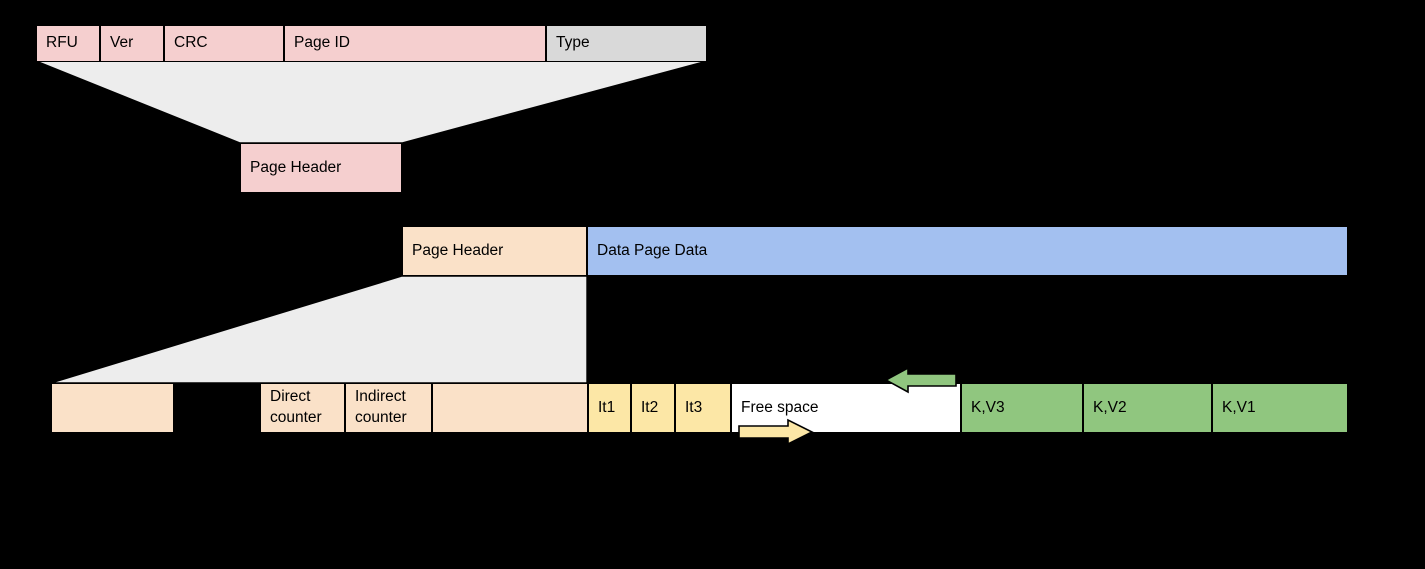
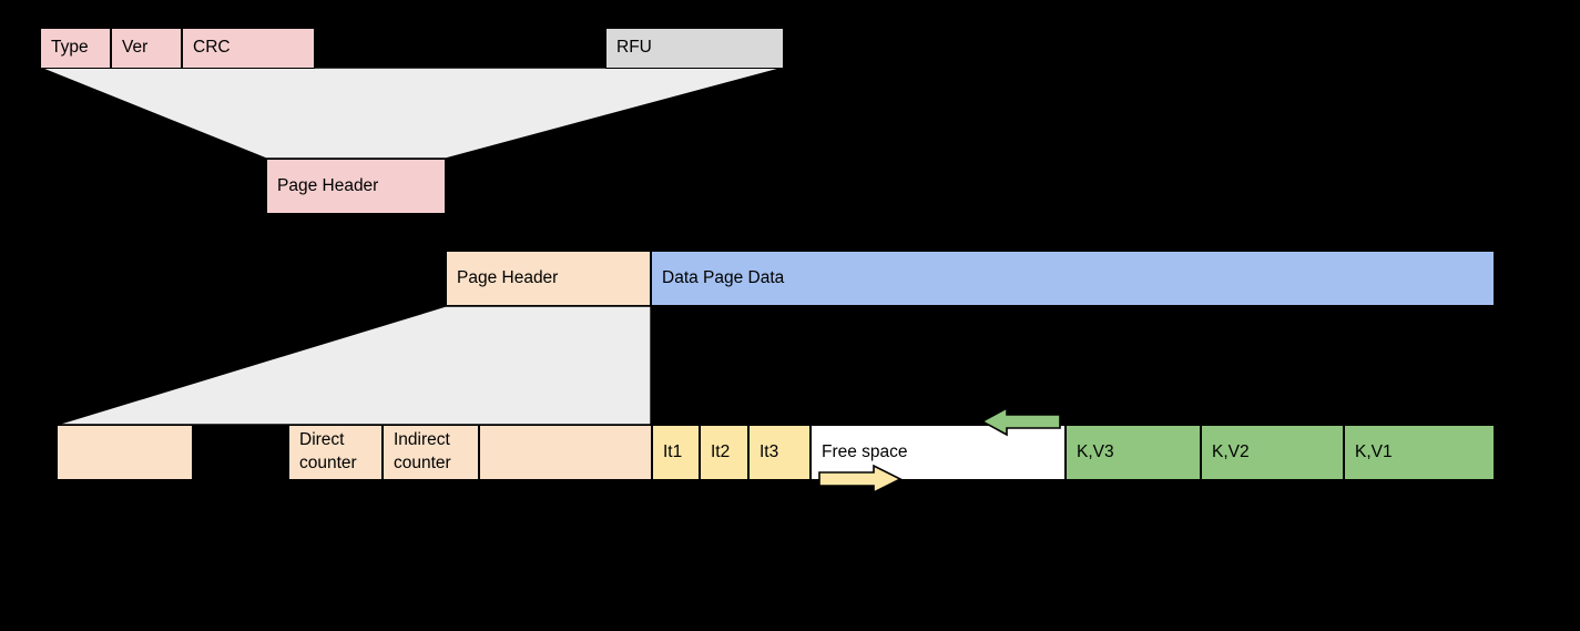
- RFU
+ Type
  Ver
  CRC
- Page ID
- Type
+ RFU
  Page Header
  Page Header
  Data Page Data
  Direct
  counter
  Indirect
  counter
  It1
  It2
  It3
  Free space
  K,V3
  K,V2
  K,V1
